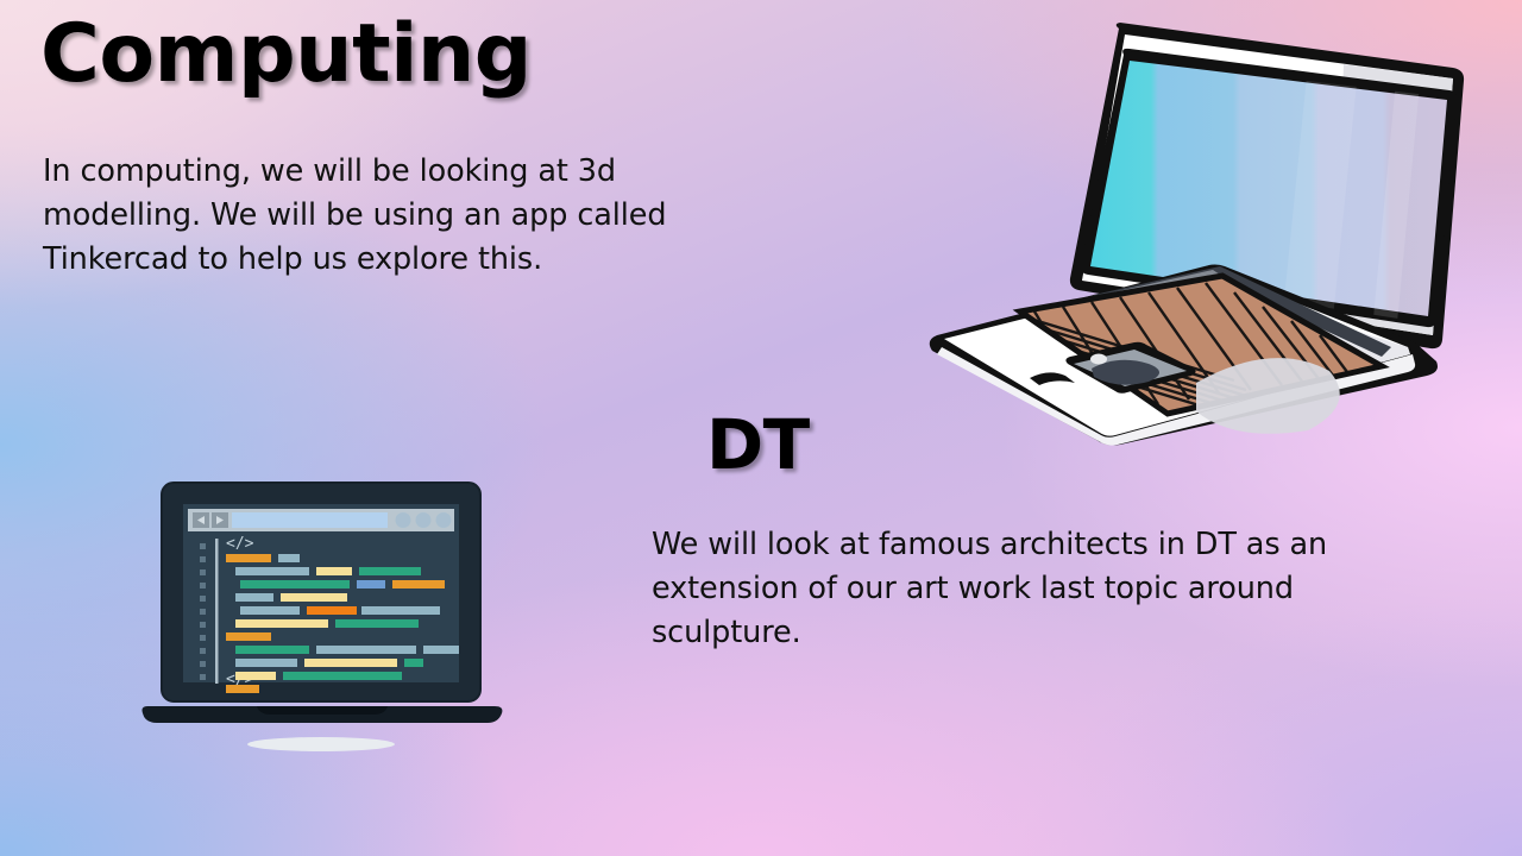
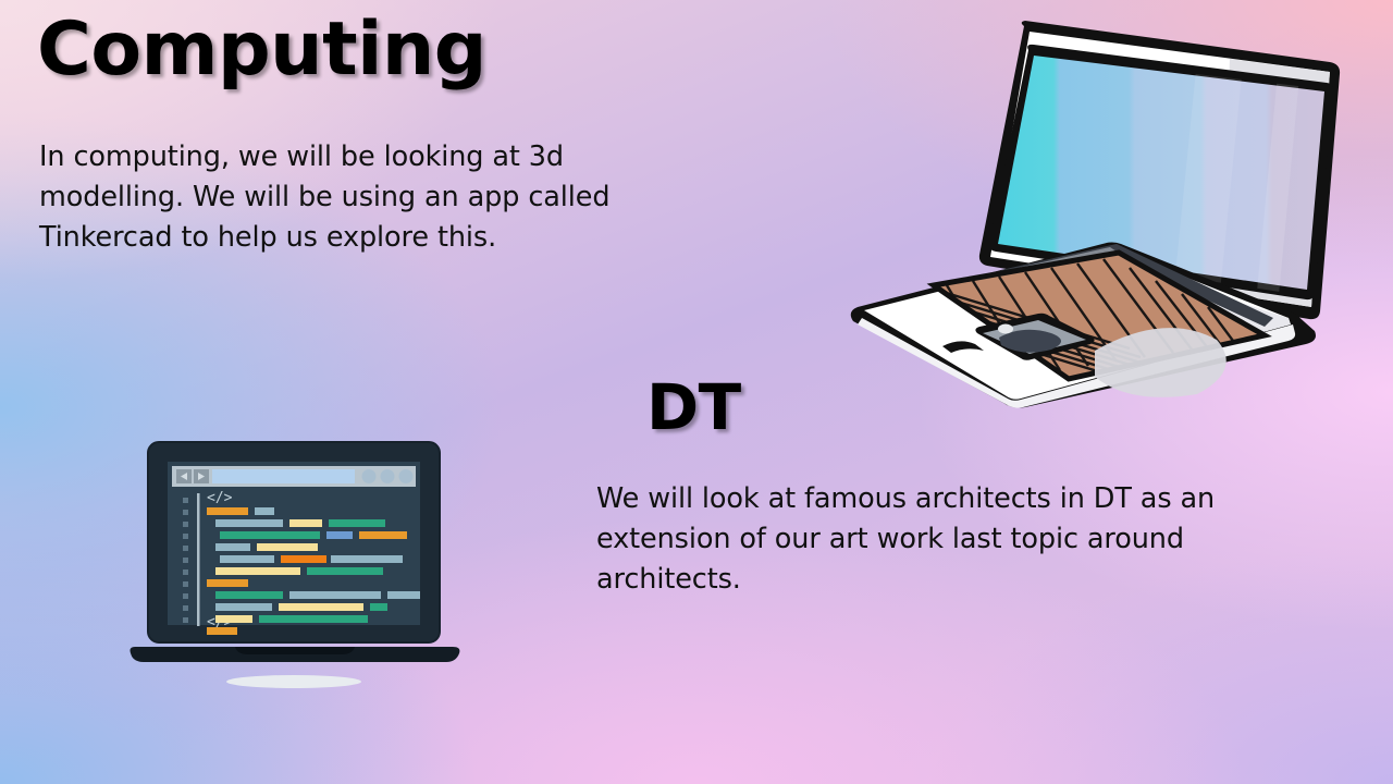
  Computing
  In computing, we will be looking at 3d modelling. We will be using an app called Tinkercad to help us explore this.
  DT
- We will look at famous architects in DT as an extension of our art work last topic around sculpture.
+ We will look at famous architects in DT as an extension of our art work last topic around architects.
  </>
